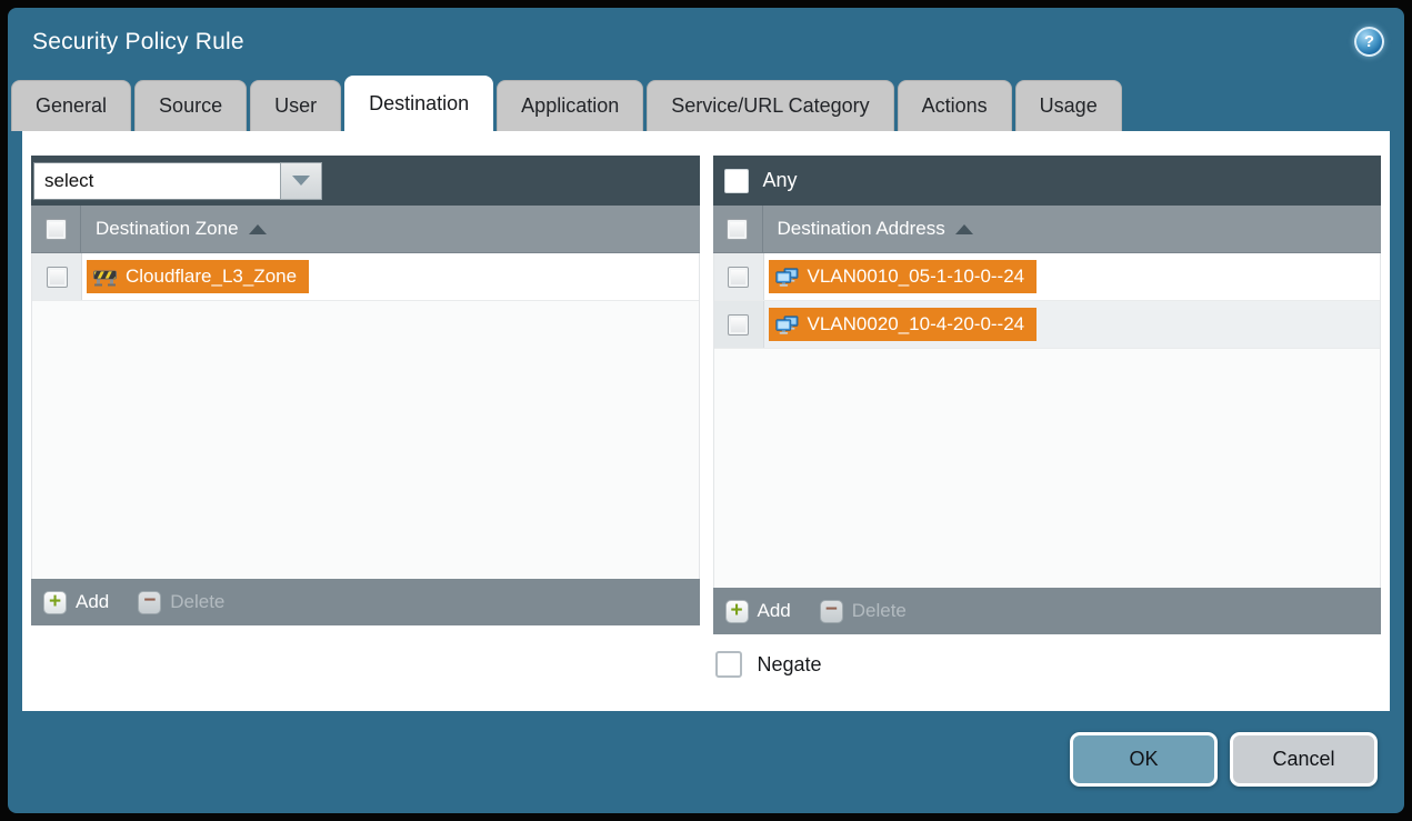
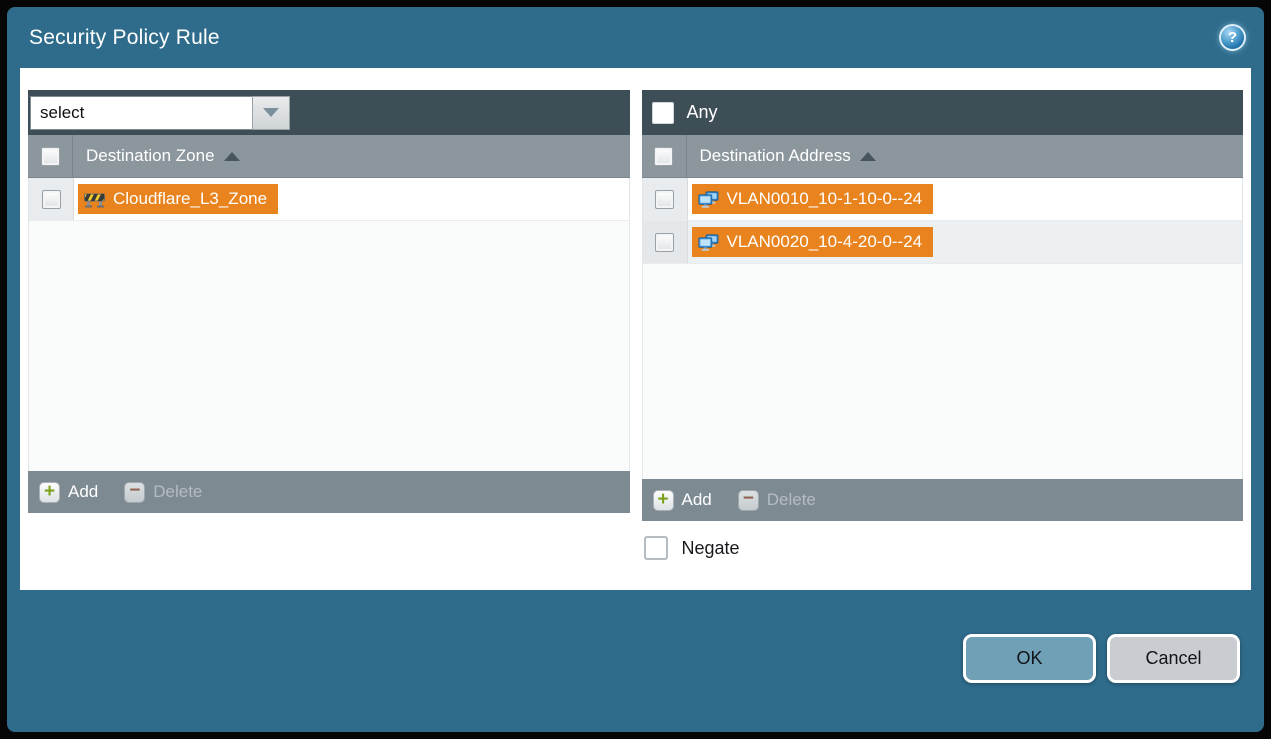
  Security Policy Rule
  ?
- General
- Source
- User
- Destination
- Application
- Service/URL Category
- Actions
- Usage
  select
  Destination Zone
  Cloudflare_L3_Zone
  +
  Add
  −
  Delete
  Any
  Destination Address
- VLAN0010_05-1-10-0--24
+ VLAN0010_10-1-10-0--24
  VLAN0020_10-4-20-0--24
  +
  Add
  −
  Delete
  Negate
  OK
  Cancel
